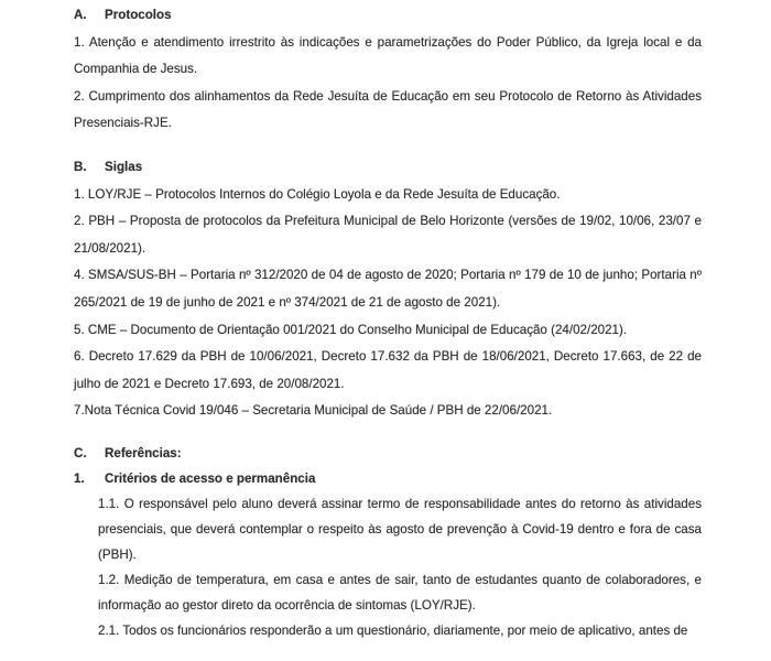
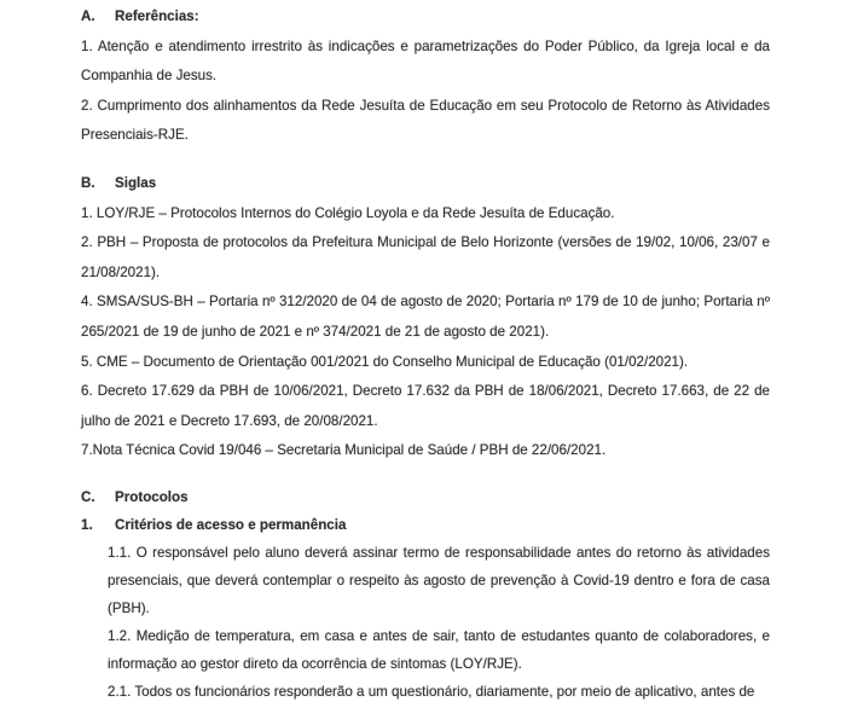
- A. Protocolos
+ A. Referências:
  1. Atenção e atendimento irrestrito às indicações e parametrizações do Poder Público, da Igreja local e da Companhia de Jesus.
  2. Cumprimento dos alinhamentos da Rede Jesuíta de Educação em seu Protocolo de Retorno às Atividades Presenciais-RJE.
  B. Siglas
  1. LOY/RJE – Protocolos Internos do Colégio Loyola e da Rede Jesuíta de Educação.
  2. PBH – Proposta de protocolos da Prefeitura Municipal de Belo Horizonte (versões de 19/02, 10/06, 23/07 e 21/08/2021).
  4. SMSA/SUS-BH – Portaria nº 312/2020 de 04 de agosto de 2020; Portaria nº 179 de 10 de junho; Portaria nº 265/2021 de 19 de junho de 2021 e nº 374/2021 de 21 de agosto de 2021).
- 5. CME – Documento de Orientação 001/2021 do Conselho Municipal de Educação (24/02/2021).
+ 5. CME – Documento de Orientação 001/2021 do Conselho Municipal de Educação (01/02/2021).
  6. Decreto 17.629 da PBH de 10/06/2021, Decreto 17.632 da PBH de 18/06/2021, Decreto 17.663, de 22 de julho de 2021 e Decreto 17.693, de 20/08/2021.
  7.Nota Técnica Covid 19/046 – Secretaria Municipal de Saúde / PBH de 22/06/2021.
- C. Referências:
+ C. Protocolos
  1. Critérios de acesso e permanência
  1.1. O responsável pelo aluno deverá assinar termo de responsabilidade antes do retorno às atividades presenciais, que deverá contemplar o respeito às agosto de prevenção à Covid-19 dentro e fora de casa (PBH).
  1.2. Medição de temperatura, em casa e antes de sair, tanto de estudantes quanto de colaboradores, e informação ao gestor direto da ocorrência de sintomas (LOY/RJE).
  2.1. Todos os funcionários responderão a um questionário, diariamente, por meio de aplicativo, antes de
